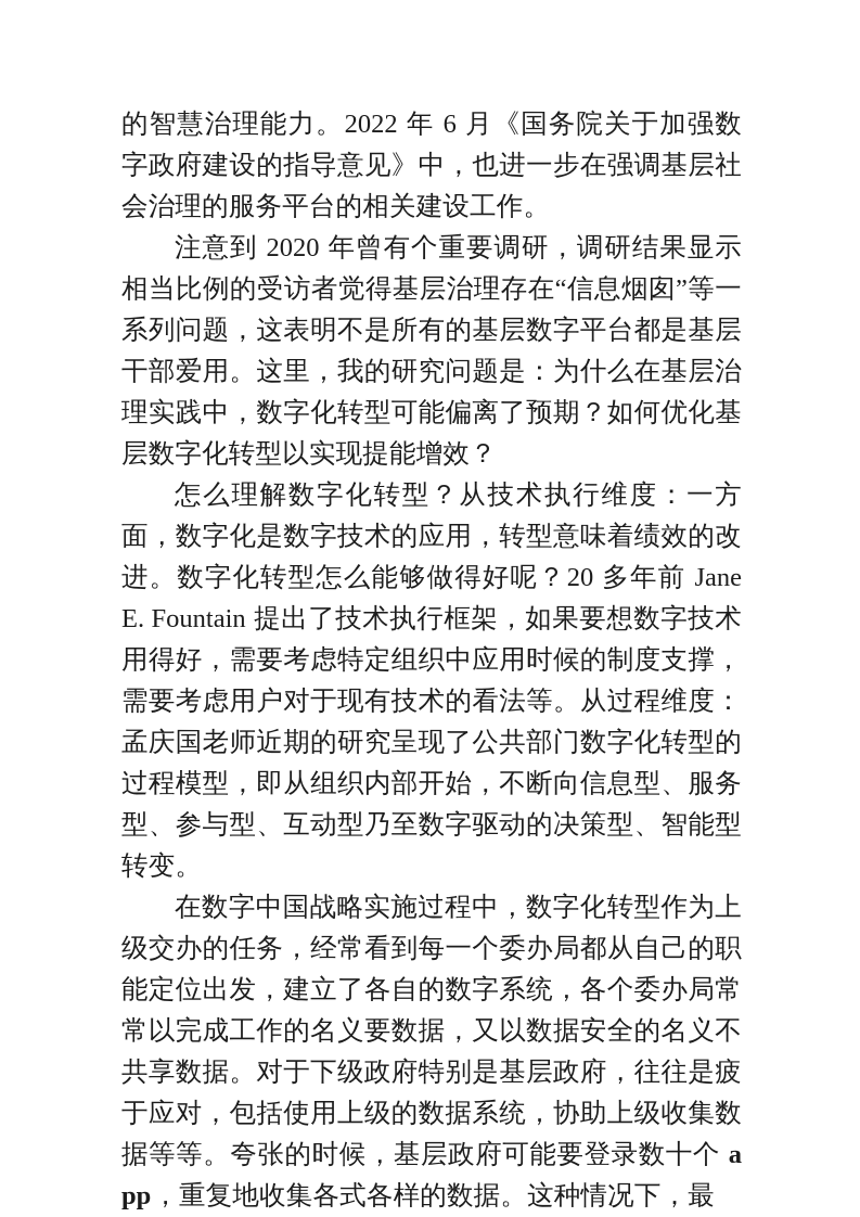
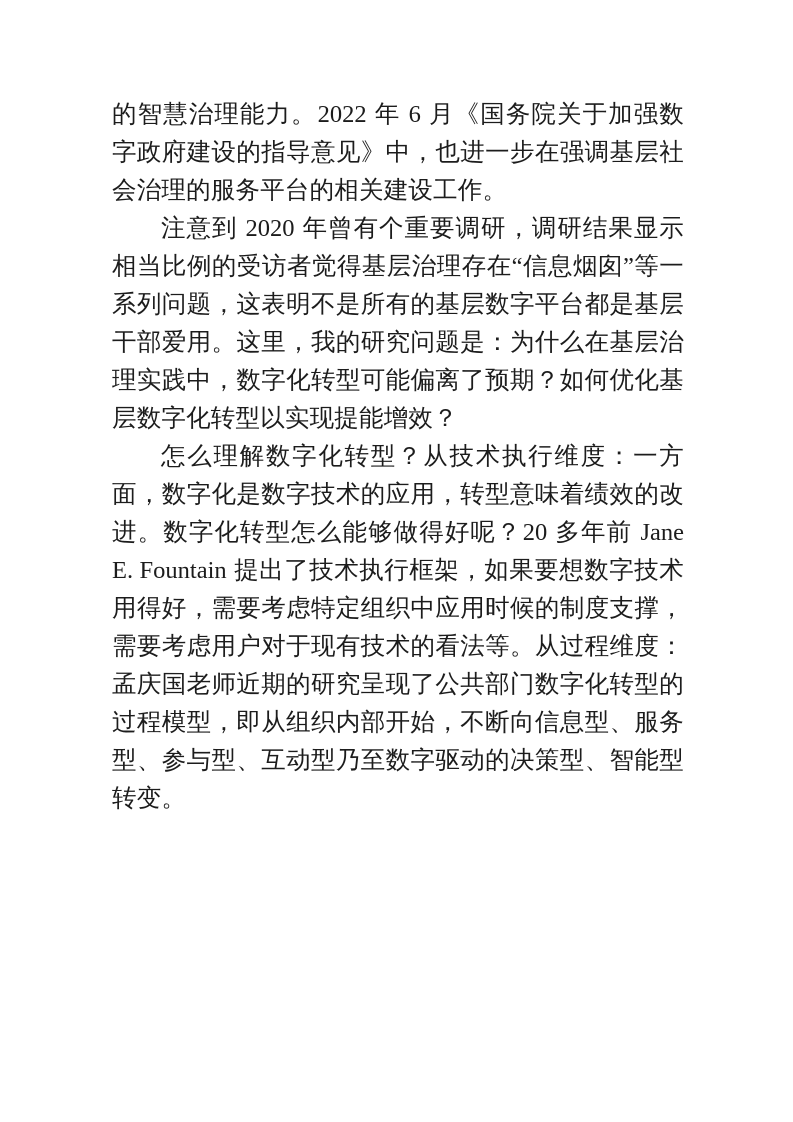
  的智慧治理能力。2022 年 6 月《国务院关于加强数字政府建设的指导意见》中，也进一步在强调基层社会治理的服务平台的相关建设工作。
  注意到 2020 年曾有个重要调研，调研结果显示相当比例的受访者觉得基层治理存在“信息烟囱”等一系列问题，这表明不是所有的基层数字平台都是基层干部爱用。这里，我的研究问题是：为什么在基层治理实践中，数字化转型可能偏离了预期？如何优化基层数字化转型以实现提能增效？
  怎么理解数字化转型？从技术执行维度：一方面，数字化是数字技术的应用，转型意味着绩效的改进。数字化转型怎么能够做得好呢？20 多年前 Jane E. Fountain 提出了技术执行框架，如果要想数字技术用得好，需要考虑特定组织中应用时候的制度支撑，需要考虑用户对于现有技术的看法等。从过程维度：孟庆国老师近期的研究呈现了公共部门数字化转型的过程模型，即从组织内部开始，不断向信息型、服务型、参与型、互动型乃至数字驱动的决策型、智能型转变。
- 在数字中国战略实施过程中，数字化转型作为上级交办的任务，经常看到每一个委办局都从自己的职能定位出发，建立了各自的数字系统，各个委办局常常以完成工作的名义要数据，又以数据安全的名义不共享数据。对于下级政府特别是基层政府，往往是疲于应对，包括使用上级的数据系统，协助上级收集数据等等。夸张的时候，基层政府可能要登录数十个 app，重复地收集各式各样的数据。这种情况下，最
